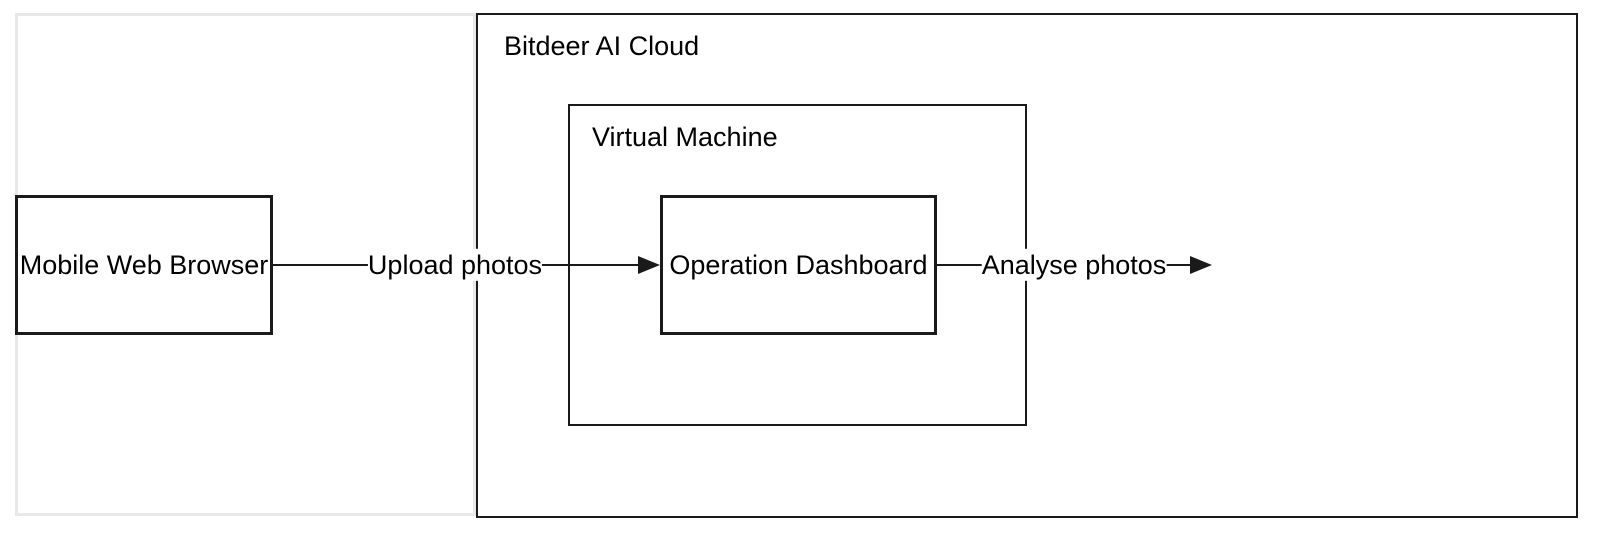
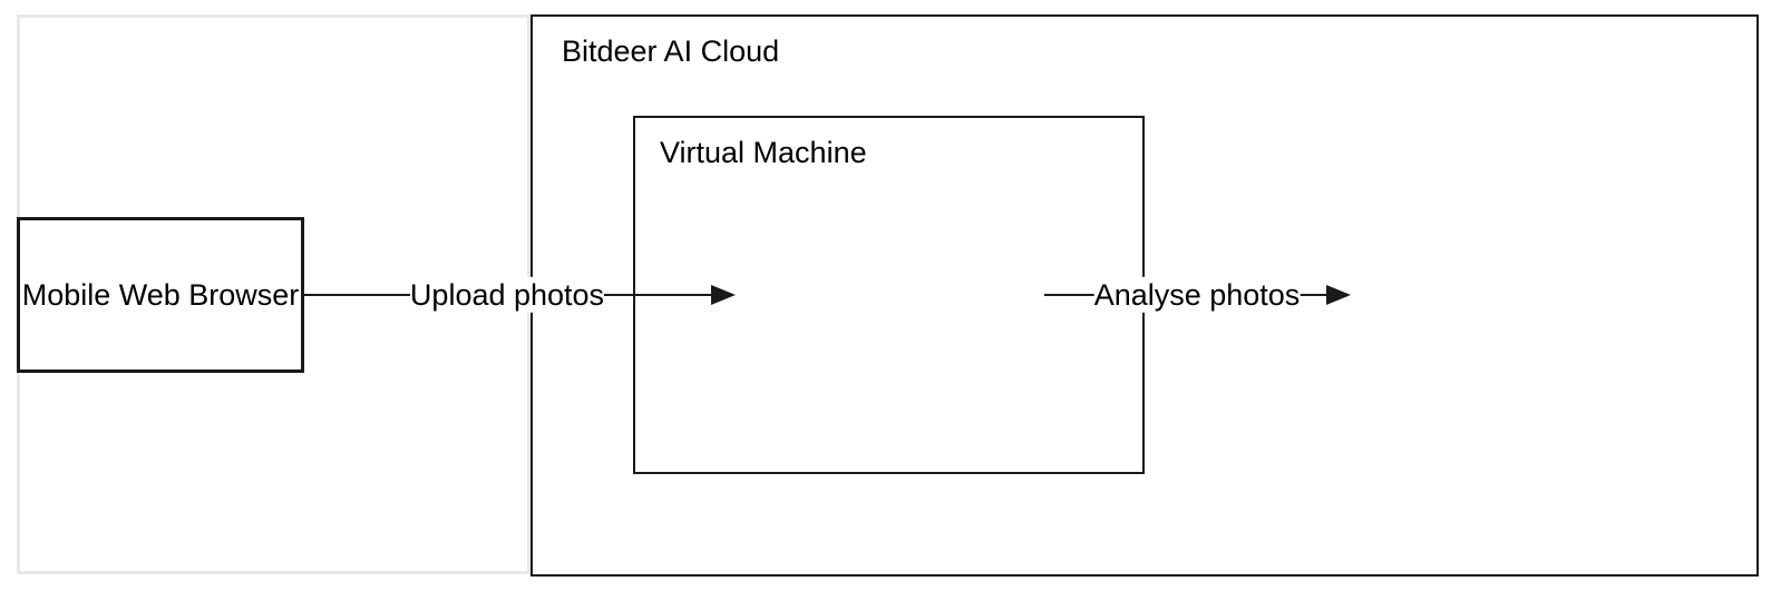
  Bitdeer AI Cloud
  Virtual Machine
  Mobile Web Browser
- Operation Dashboard
  Upload photos
  Analyse photos
